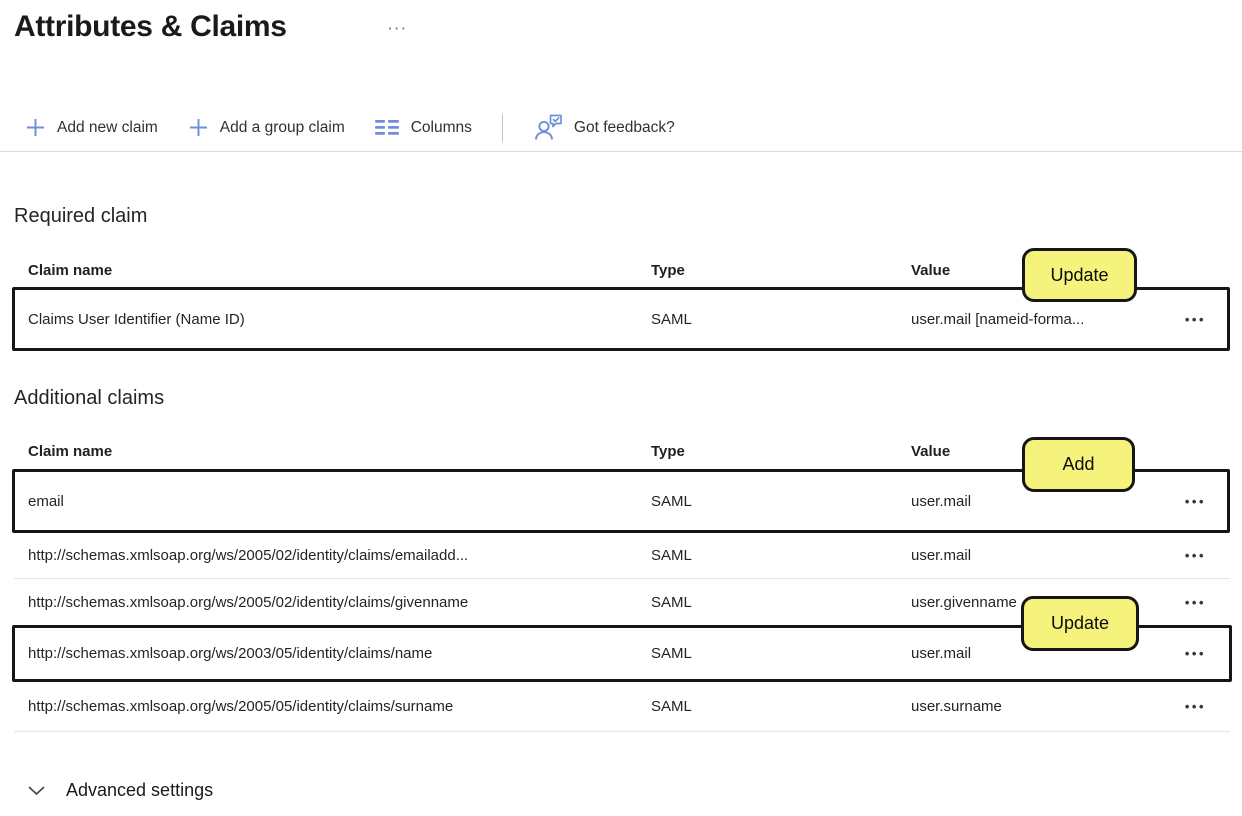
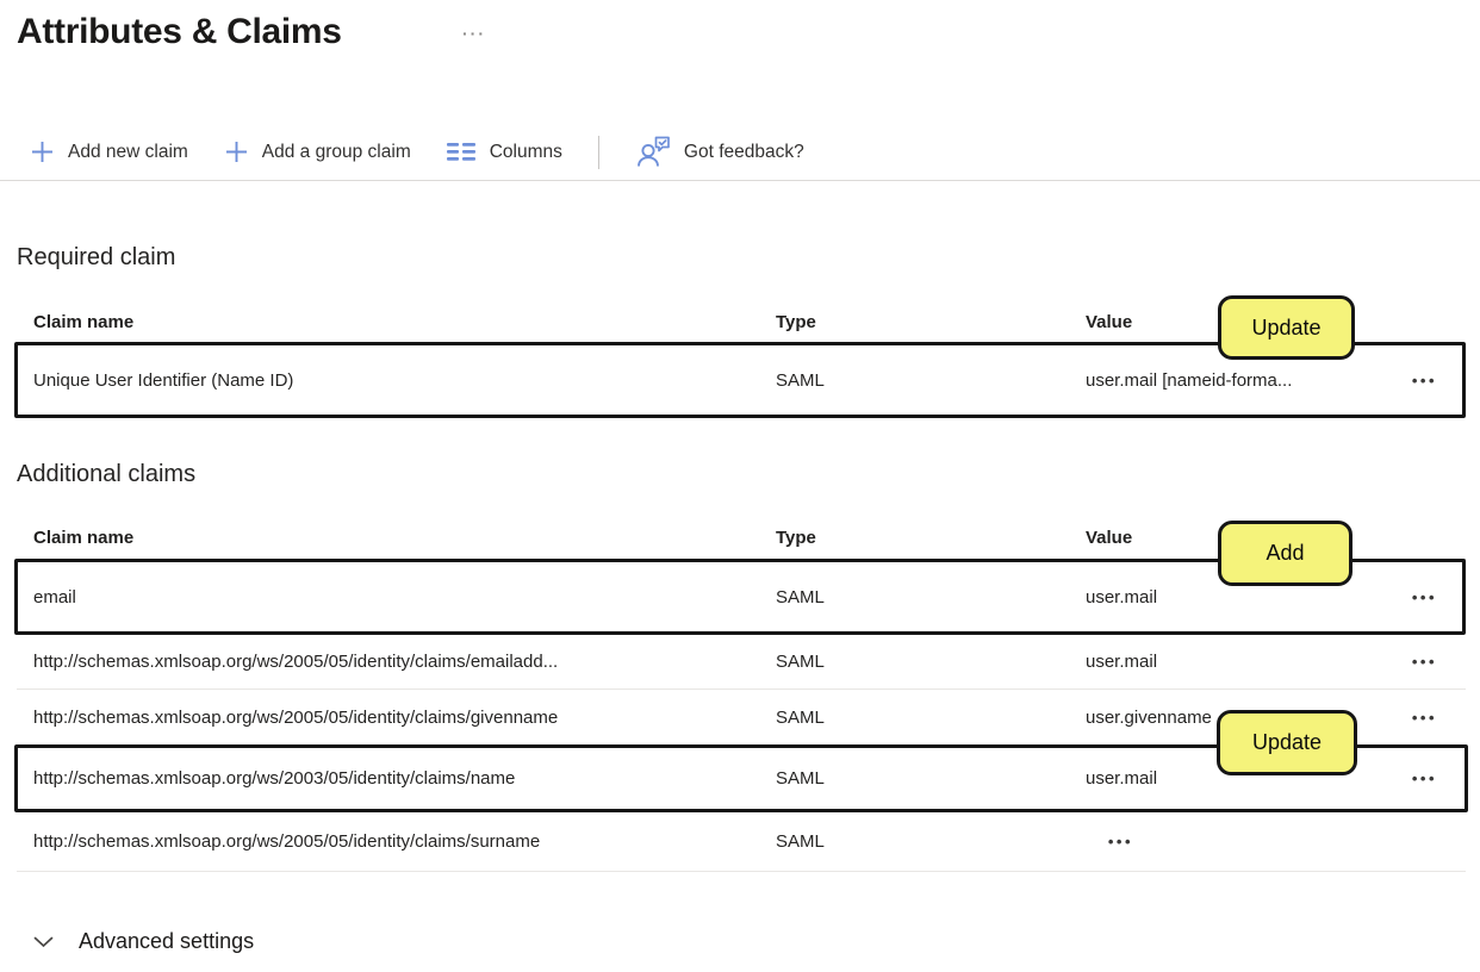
  Attributes & Claims
  ···
  Add new claim
  Add a group claim
  Columns
  Got feedback?
  Required claim
  Claim name
  Type
  Value
- Claims User Identifier (Name ID)
+ Unique User Identifier (Name ID)
  SAML
  user.mail [nameid-forma...
  •••
  Additional claims
  Claim name
  Type
  Value
  email
  SAML
  user.mail
  •••
- http://schemas.xmlsoap.org/ws/2005/02/identity/claims/emailadd...
+ http://schemas.xmlsoap.org/ws/2005/05/identity/claims/emailadd...
  SAML
  user.mail
  •••
- http://schemas.xmlsoap.org/ws/2005/02/identity/claims/givenname
+ http://schemas.xmlsoap.org/ws/2005/05/identity/claims/givenname
  SAML
  user.givenname
  •••
  http://schemas.xmlsoap.org/ws/2003/05/identity/claims/name
  SAML
  user.mail
  •••
  http://schemas.xmlsoap.org/ws/2005/05/identity/claims/surname
  SAML
- user.surname
  •••
  Update
  Add
  Update
  Advanced settings
